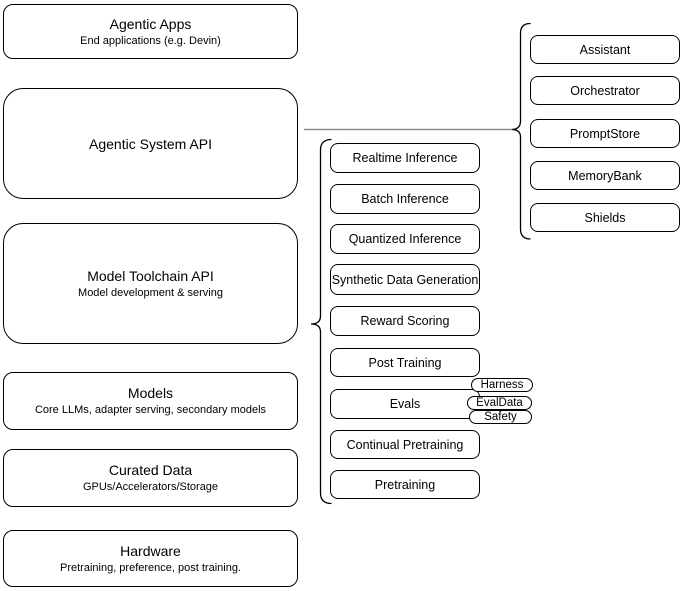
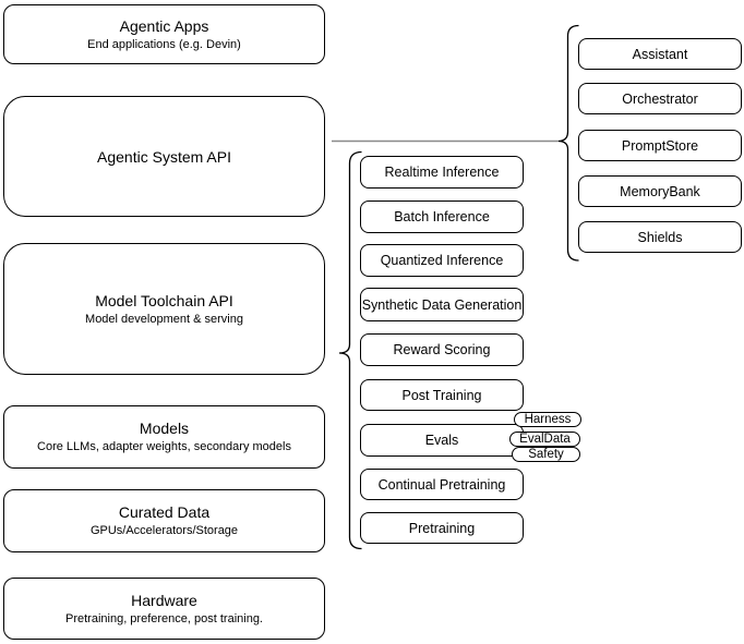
  Agentic Apps
  End applications (e.g. Devin)
  Agentic System API
  Model Toolchain API
  Model development & serving
  Models
- Core LLMs, adapter serving, secondary models
+ Core LLMs, adapter weights, secondary models
  Curated Data
  GPUs/Accelerators/Storage
  Hardware
  Pretraining, preference, post training.
  Realtime Inference
  Batch Inference
  Quantized Inference
  Synthetic Data Generation
  Reward Scoring
  Post Training
  Evals
  Continual Pretraining
  Pretraining
  Harness
  EvalData
  Safety
  Assistant
  Orchestrator
  PromptStore
  MemoryBank
  Shields
